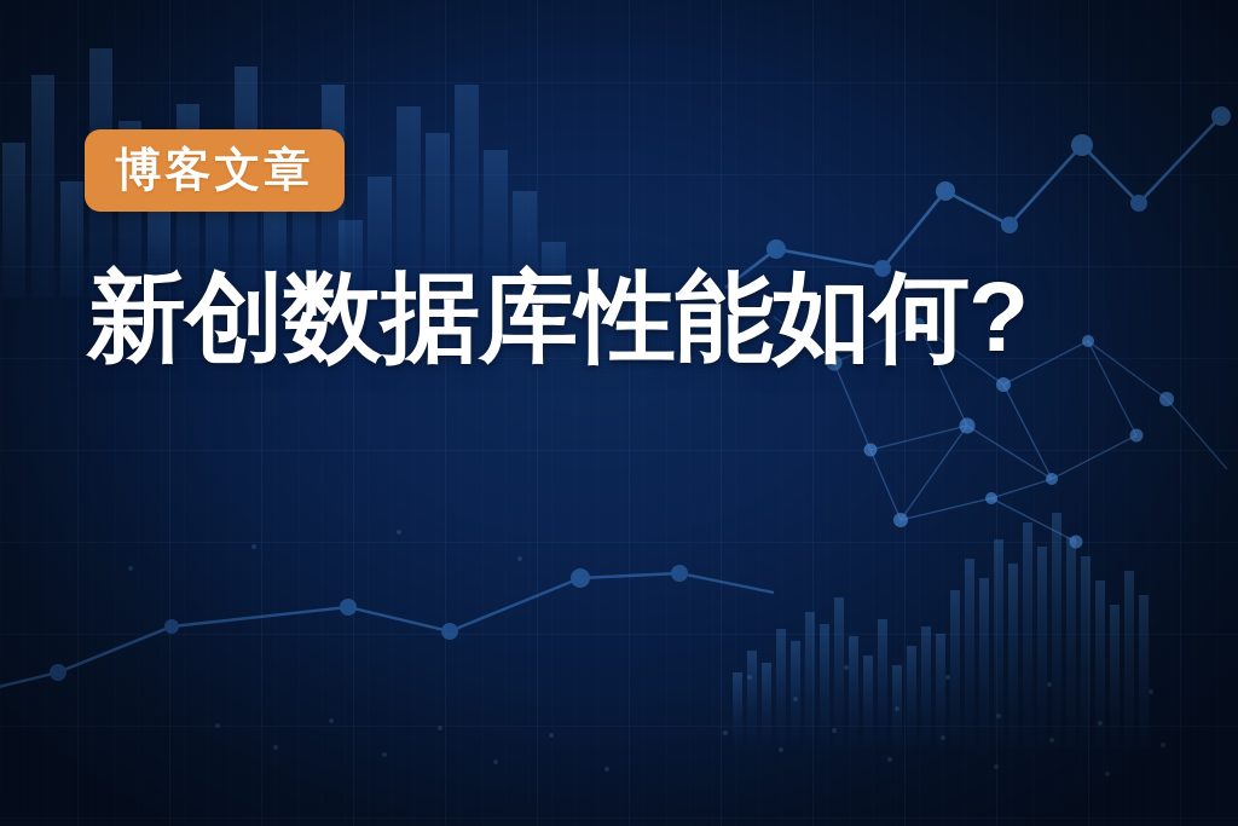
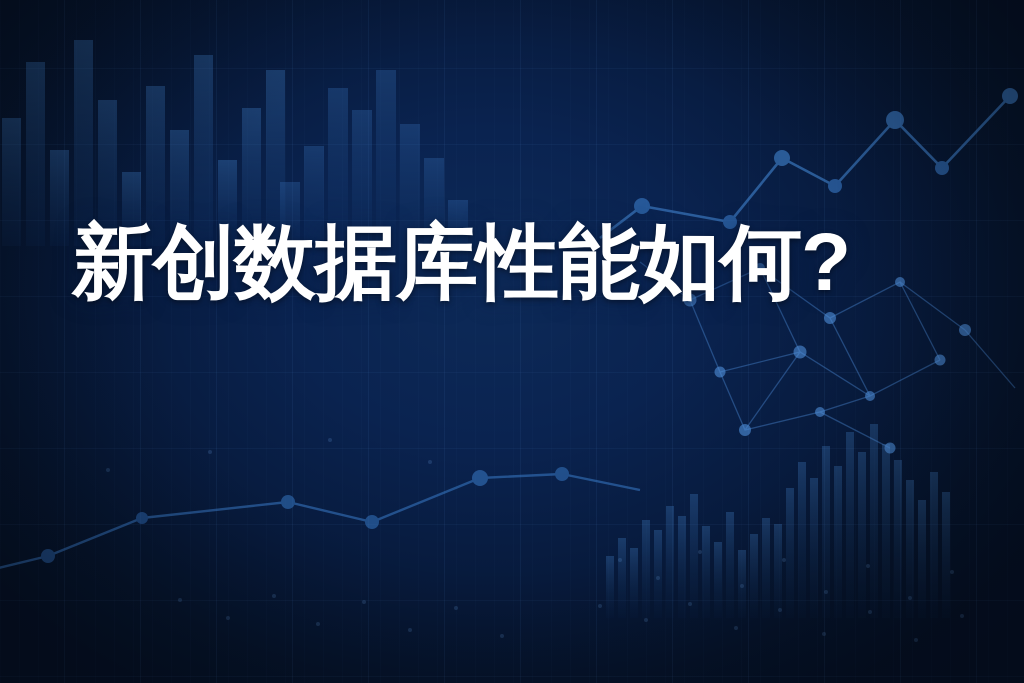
- 博客文章
  新创数据库性能如何?
